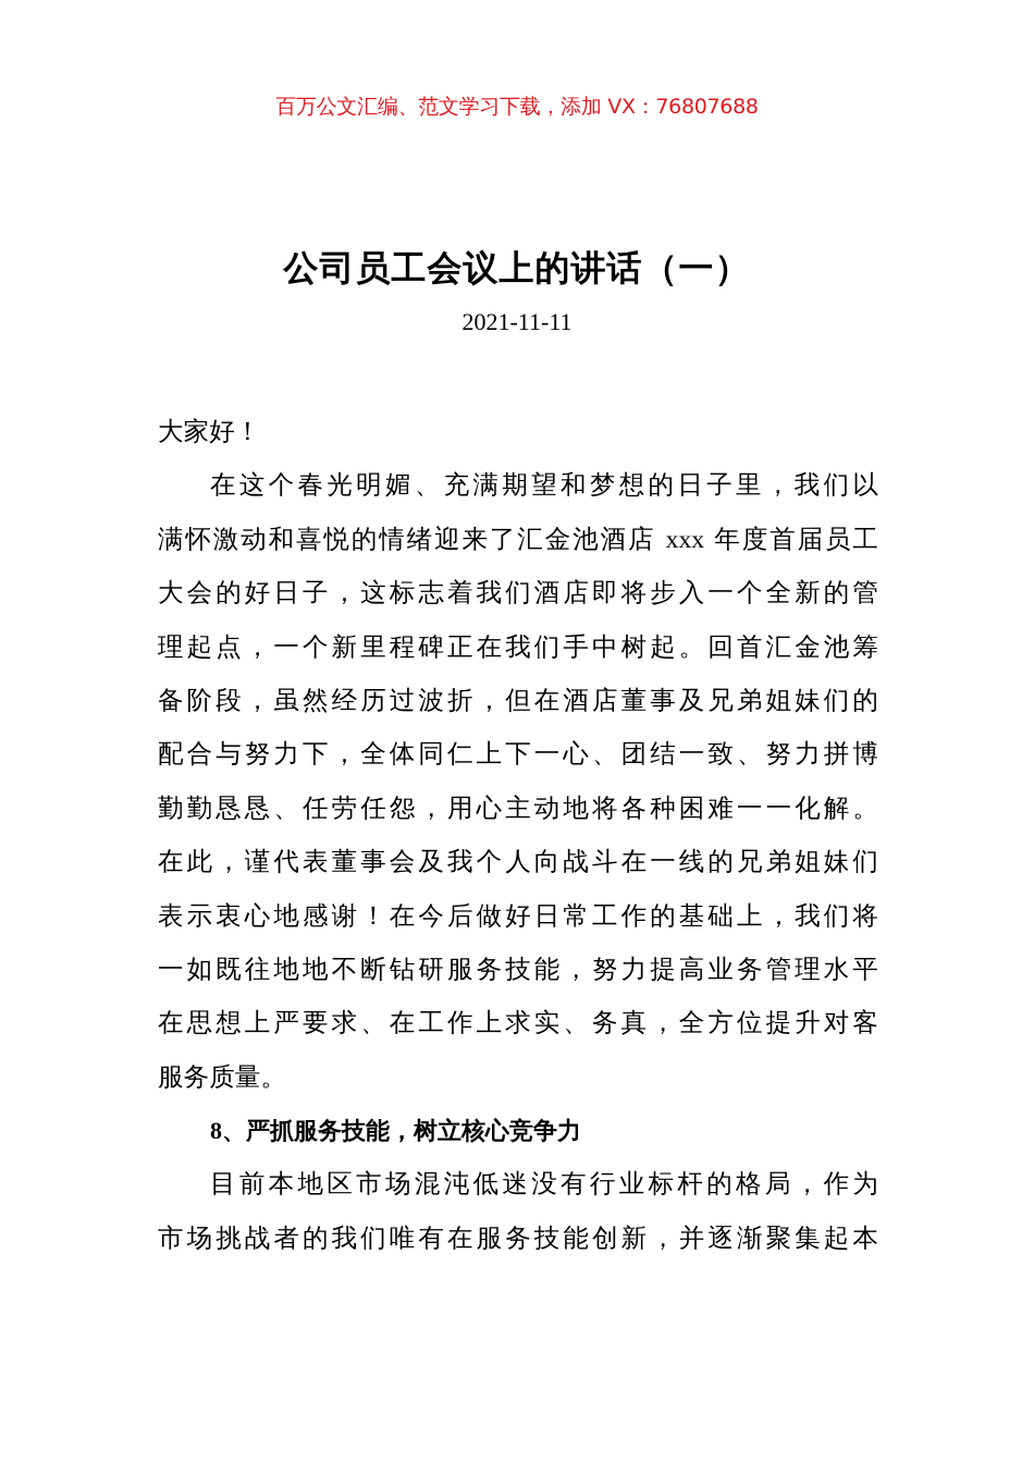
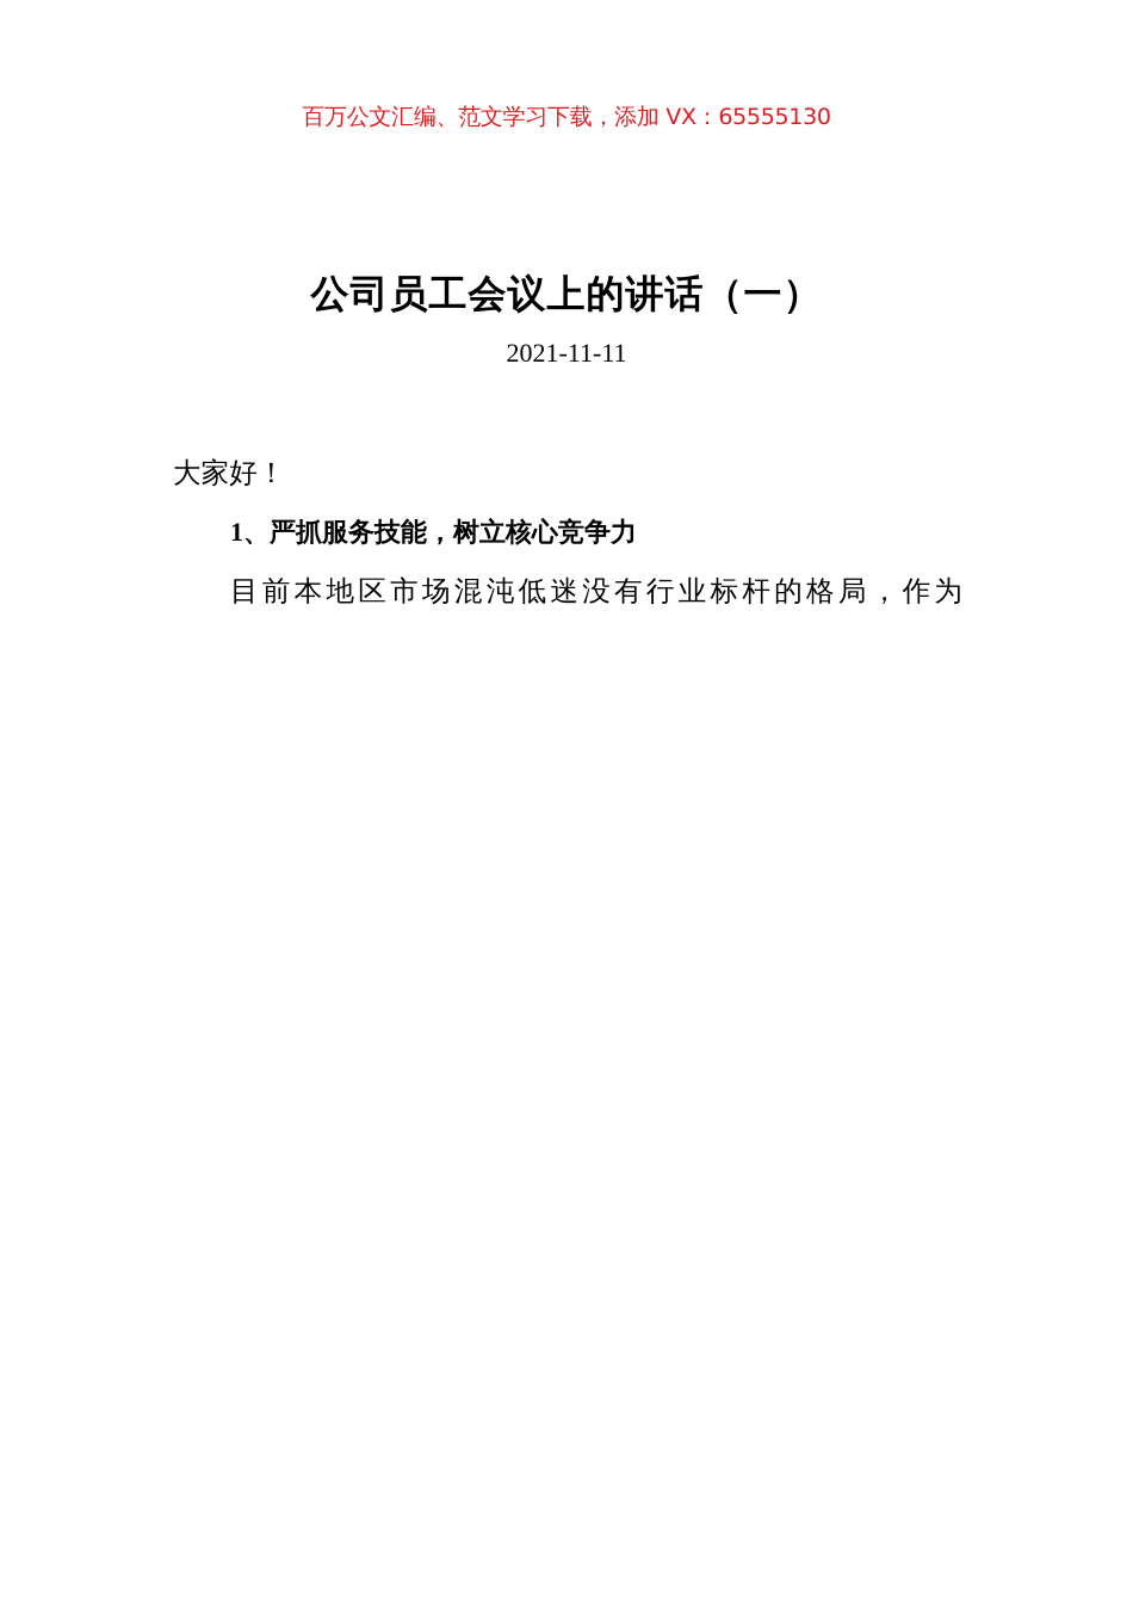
- 百万公文汇编、范文学习下载，添加 VX：76807688
+ 百万公文汇编、范文学习下载，添加 VX：65555130
  公司员工会议上的讲话（一）
  2021-11-11
  大家好！
- 在这个春光明媚、充满期望和梦想的日子里，我们以
- 满怀激动和喜悦的情绪迎来了汇金池酒店 xxx 年度首届员工
- 大会的好日子，这标志着我们酒店即将步入一个全新的管
- 理起点，一个新里程碑正在我们手中树起。回首汇金池筹
- 备阶段，虽然经历过波折，但在酒店董事及兄弟姐妹们的
- 配合与努力下，全体同仁上下一心、团结一致、努力拼博
- 勤勤恳恳、任劳任怨，用心主动地将各种困难一一化解。
- 在此，谨代表董事会及我个人向战斗在一线的兄弟姐妹们
- 表示衷心地感谢！在今后做好日常工作的基础上，我们将
- 一如既往地地不断钻研服务技能，努力提高业务管理水平
- 在思想上严要求、在工作上求实、务真，全方位提升对客
- 服务质量。
- 8、严抓服务技能，树立核心竞争力
+ 1、严抓服务技能，树立核心竞争力
  目前本地区市场混沌低迷没有行业标杆的格局，作为
- 市场挑战者的我们唯有在服务技能创新，并逐渐聚集起本
